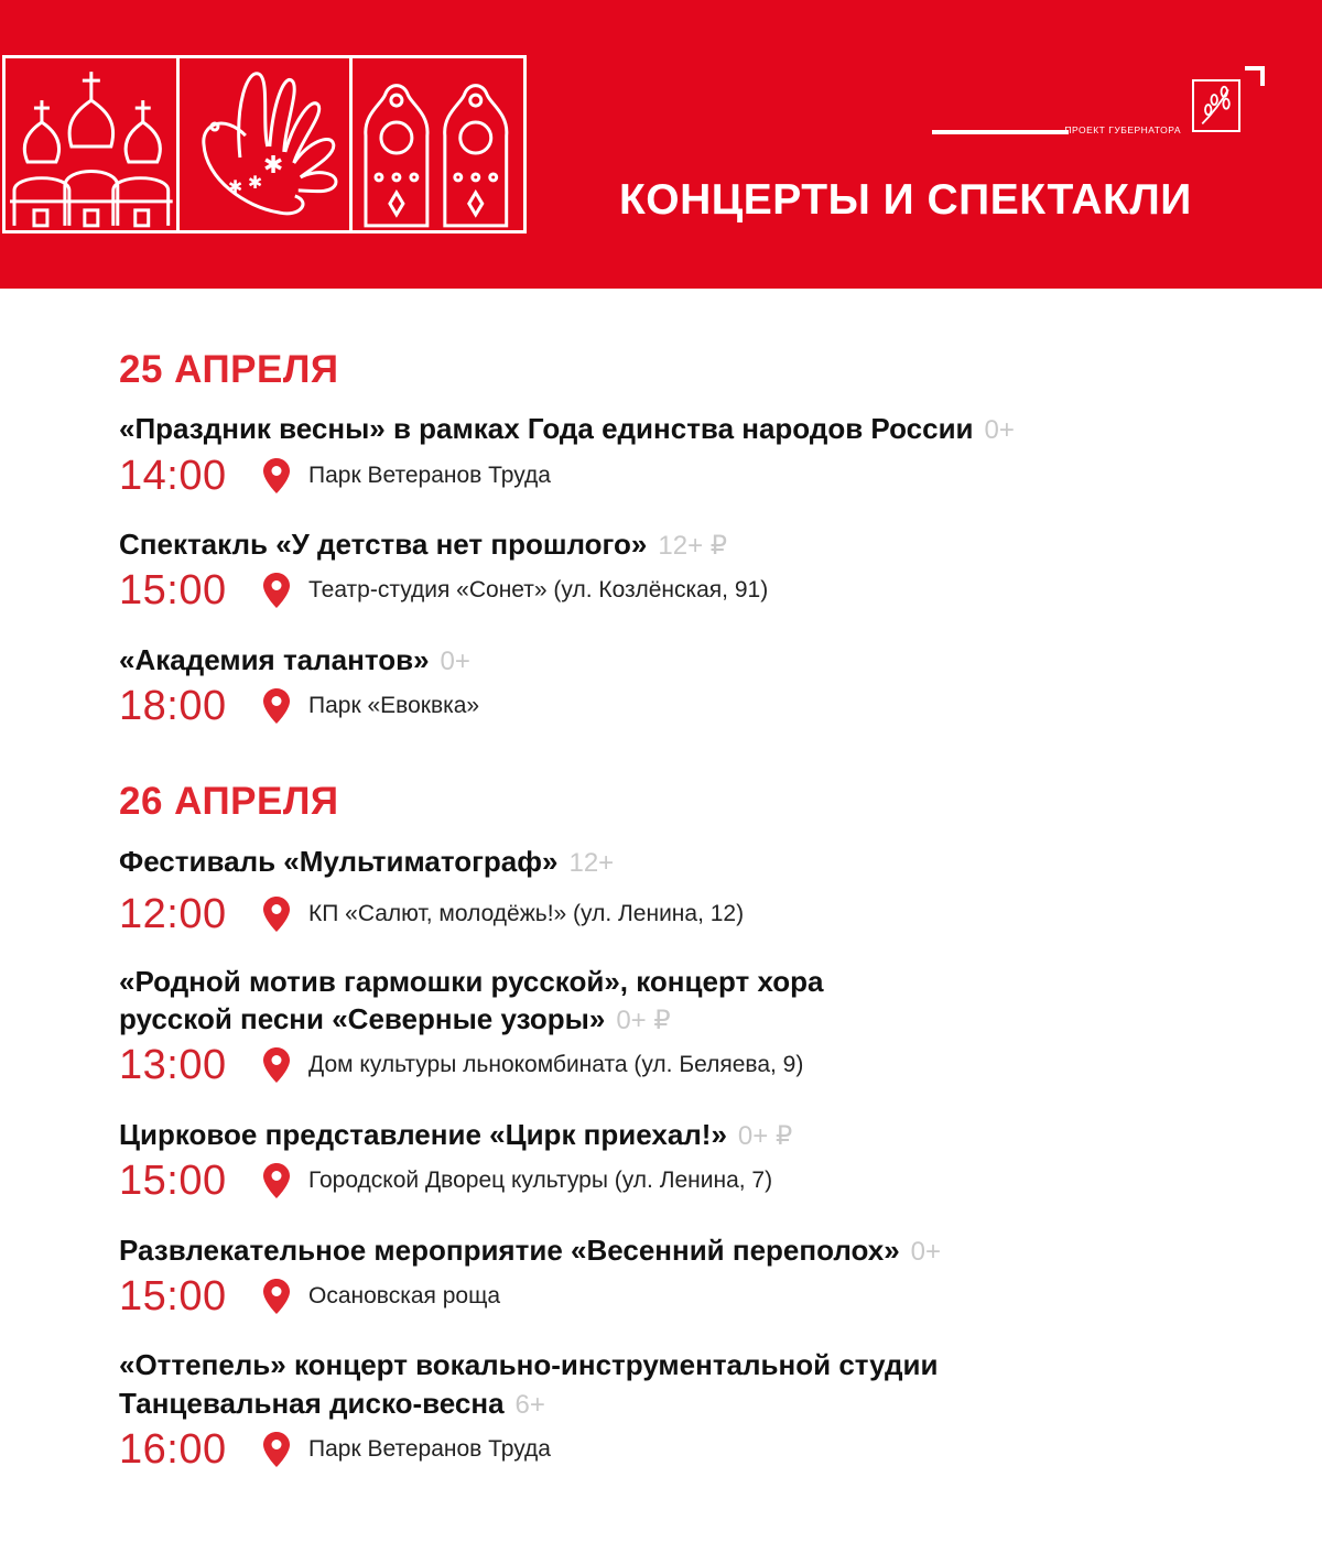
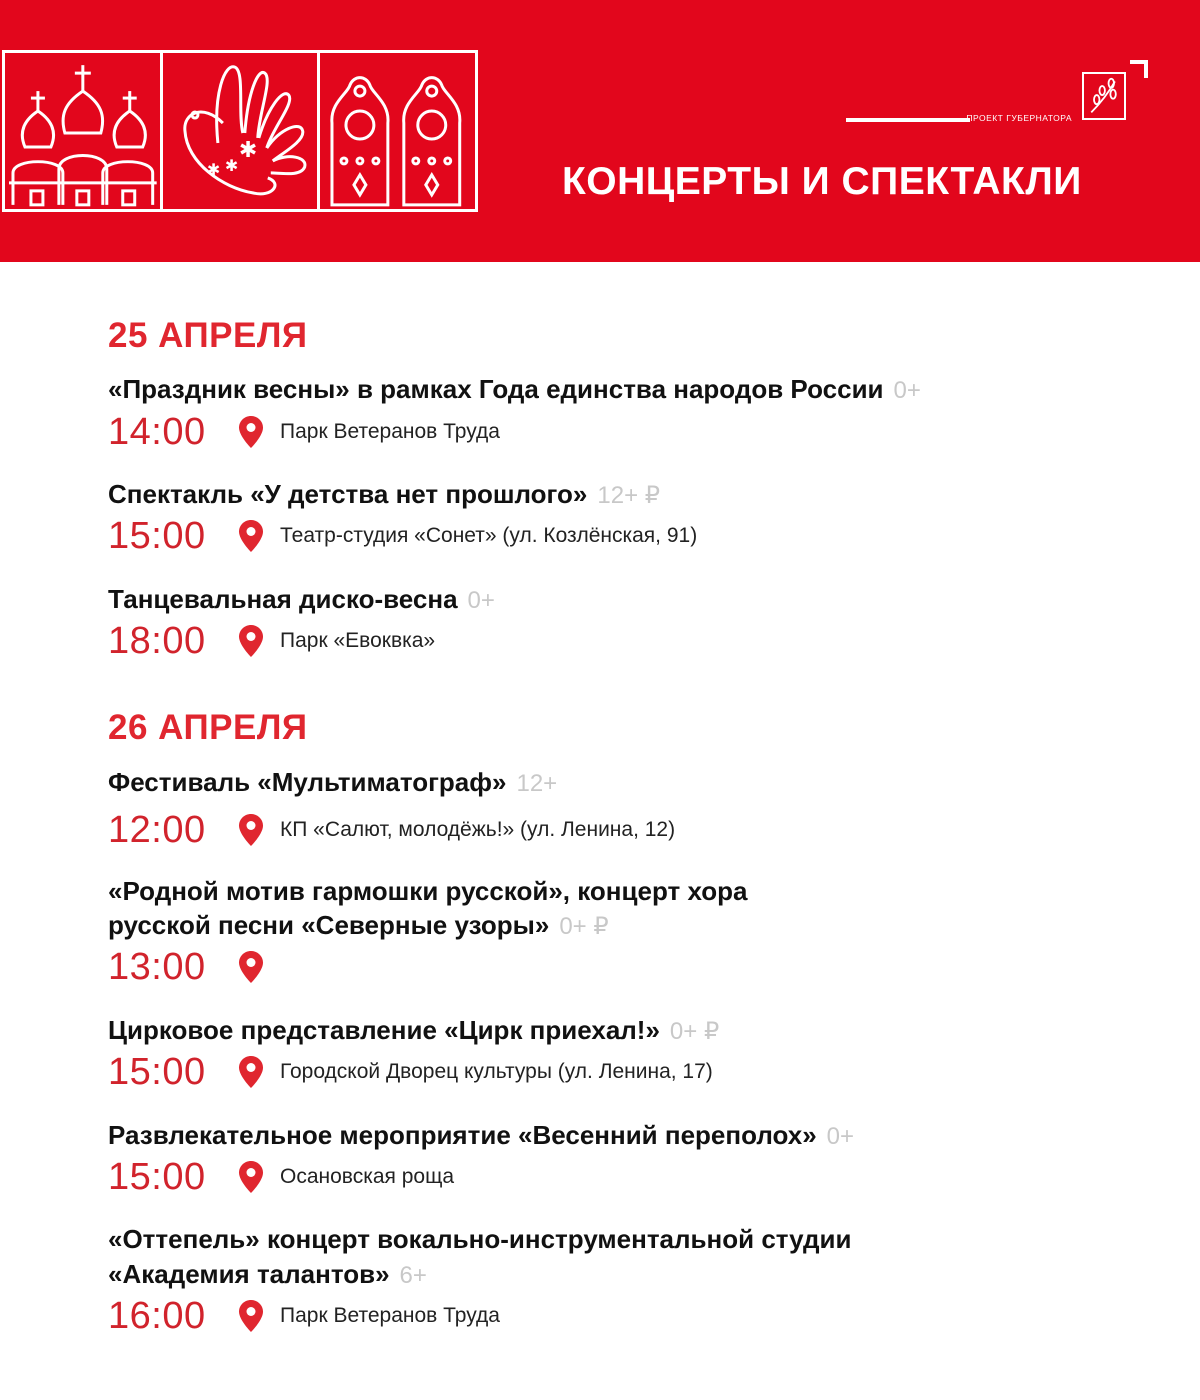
  ✱
  ✱
  ✱
  ПРОЕКТ ГУБЕРНАТОРА
  КОНЦЕРТЫ И СПЕКТАКЛИ
  25 АПРЕЛЯ
  «Праздник весны» в рамках Года единства народов России 0+
  14:00
  Парк Ветеранов Труда
  Спектакль «У детства нет прошлого» 12+ ₽
  15:00
  Театр-студия «Сонет» (ул. Козлёнская, 91)
- «Академия талантов» 0+
+ Танцевальная диско-весна 0+
  18:00
  Парк «Евоквка»
  26 АПРЕЛЯ
  Фестиваль «Мультиматограф» 12+
  12:00
  КП «Салют, молодёжь!» (ул. Ленина, 12)
  «Родной мотив гармошки русской», концерт хора
  русской песни «Северные узоры» 0+ ₽
  13:00
- Дом культуры льнокомбината (ул. Беляева, 9)
  Цирковое представление «Цирк приехал!» 0+ ₽
  15:00
- Городской Дворец культуры (ул. Ленина, 7)
+ Городской Дворец культуры (ул. Ленина, 17)
  Развлекательное мероприятие «Весенний переполох» 0+
  15:00
  Осановская роща
  «Оттепель» концерт вокально-инструментальной студии
- Танцевальная диско-весна 6+
+ «Академия талантов» 6+
  16:00
  Парк Ветеранов Труда
